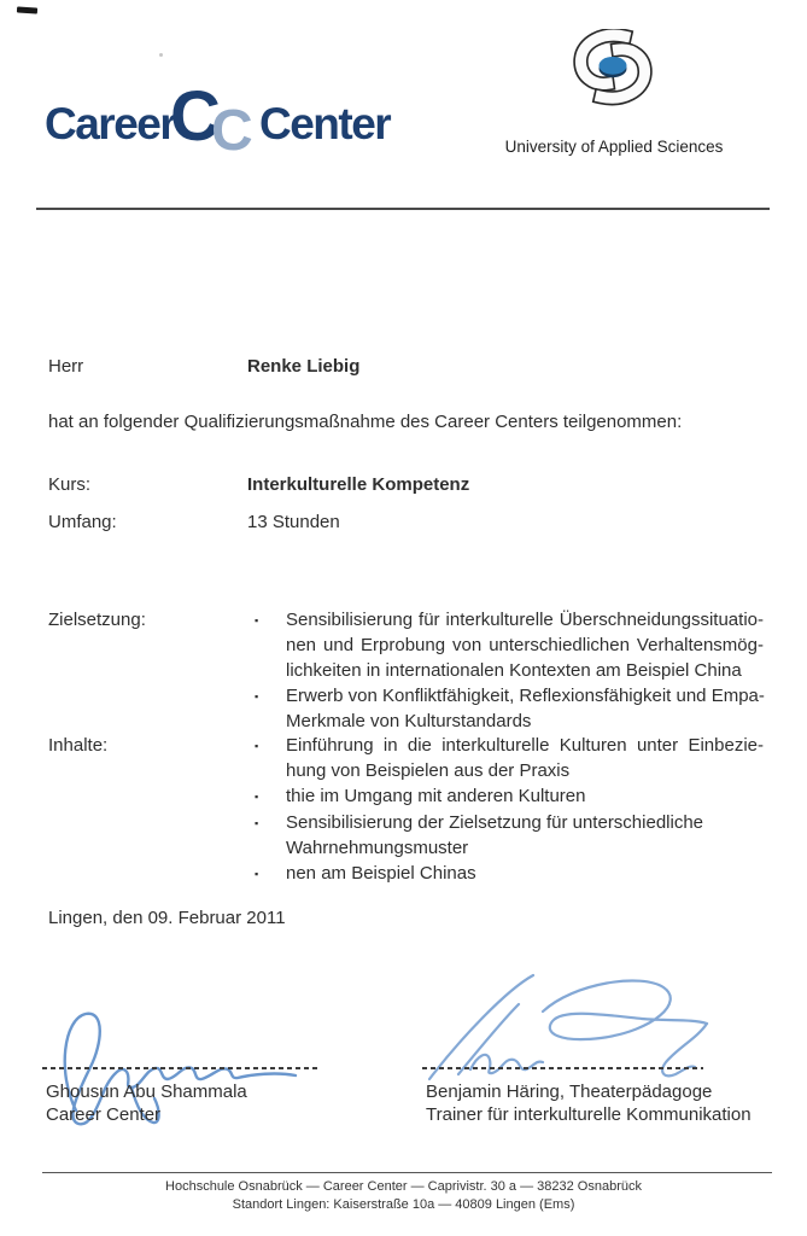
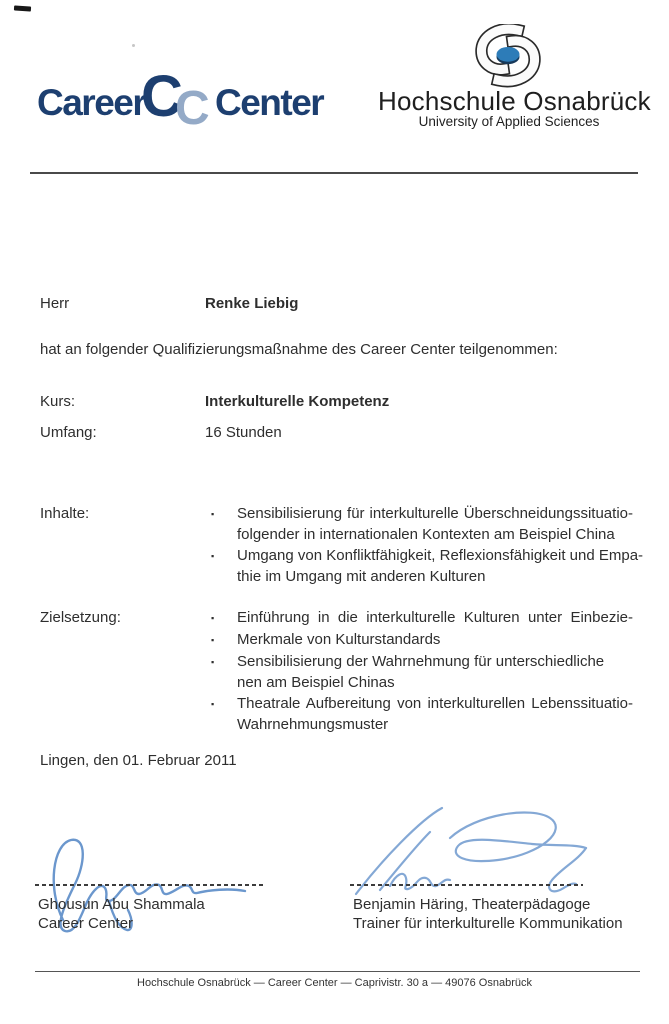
  Career
  C
  C
  Center
+ Hochschule Osnabrück
  University of Applied Sciences
  Herr
  Renke Liebig
- hat an folgender Qualifizierungsmaßnahme des Career Centers teilgenommen:
+ hat an folgender Qualifizierungsmaßnahme des Career Center teilgenommen:
  Kurs: Interkulturelle Kompetenz
- Umfang: 13 Stunden
+ Umfang: 16 Stunden
- Zielsetzung:
+ Inhalte:
  ▪
  Sensibilisierung für interkulturelle Überschneidungssituatio-
- nen und Erprobung von unterschiedlichen Verhaltensmög-
- lichkeiten in internationalen Kontexten am Beispiel China
+ folgender in internationalen Kontexten am Beispiel China
  ▪
- Erwerb von Konfliktfähigkeit, Reflexionsfähigkeit und Empa-
+ Umgang von Konfliktfähigkeit, Reflexionsfähigkeit und Empa-
- Merkmale von Kulturstandards
+ thie im Umgang mit anderen Kulturen
- Inhalte:
+ Zielsetzung:
  ▪
  Einführung in die interkulturelle Kulturen unter Einbezie-
- hung von Beispielen aus der Praxis
  ▪
- thie im Umgang mit anderen Kulturen
+ Merkmale von Kulturstandards
  ▪
- Sensibilisierung der Zielsetzung für unterschiedliche
+ Sensibilisierung der Wahrnehmung für unterschiedliche
- Wahrnehmungsmuster
+ nen am Beispiel Chinas
  ▪
+ Theatrale Aufbereitung von interkulturellen Lebenssituatio-
- nen am Beispiel Chinas
+ Wahrnehmungsmuster
- Lingen, den 09. Februar 2011
+ Lingen, den 01. Februar 2011
  Ghousun Abu Shammala
  Career Center
  Benjamin Häring, Theaterpädagoge
  Trainer für interkulturelle Kommunikation
- Hochschule Osnabrück — Career Center — Caprivistr. 30 a — 38232 Osnabrück
+ Hochschule Osnabrück — Career Center — Caprivistr. 30 a — 49076 Osnabrück
- Standort Lingen: Kaiserstraße 10a — 40809 Lingen (Ems)
